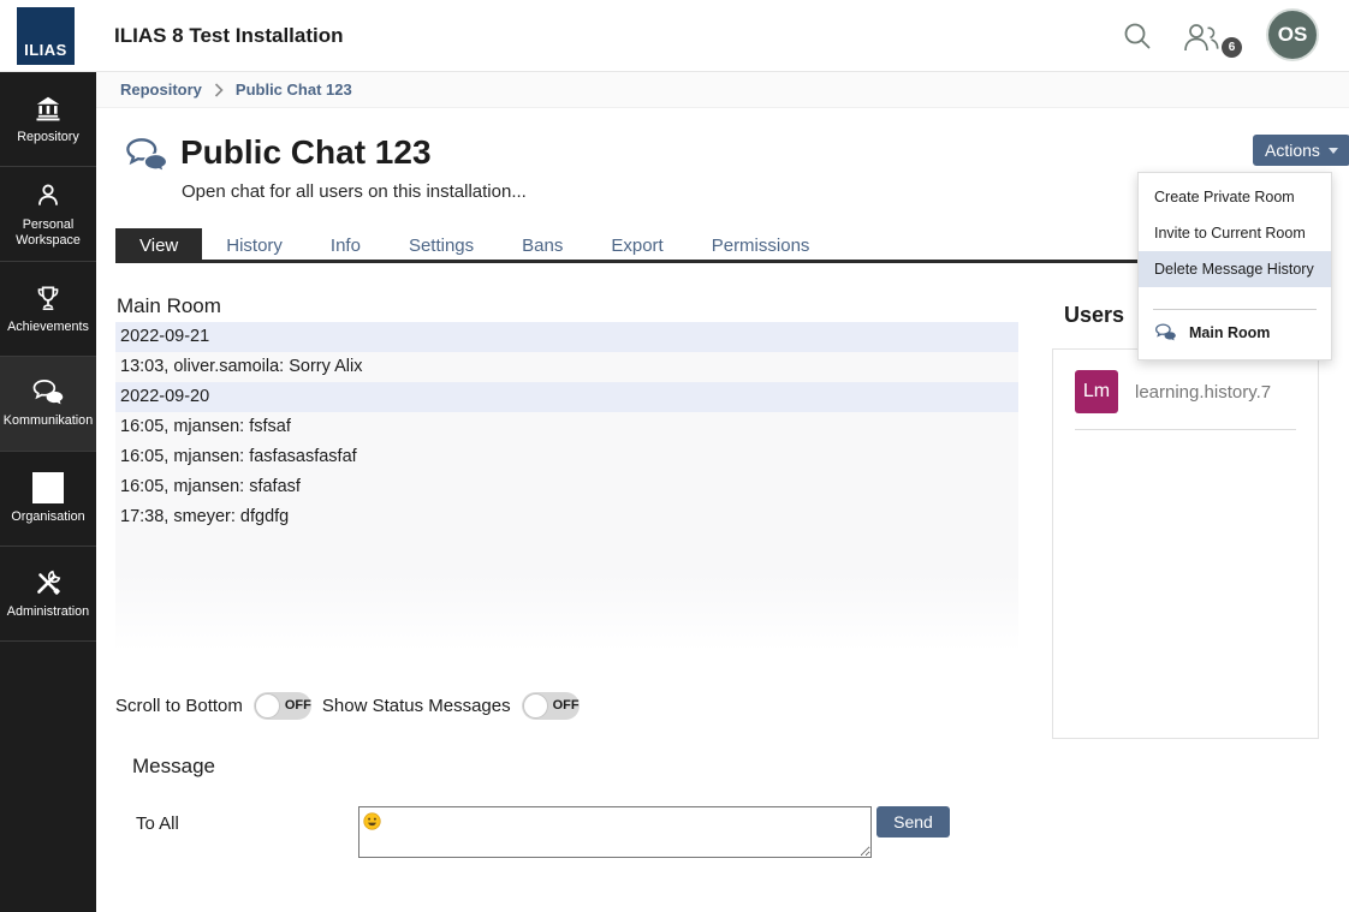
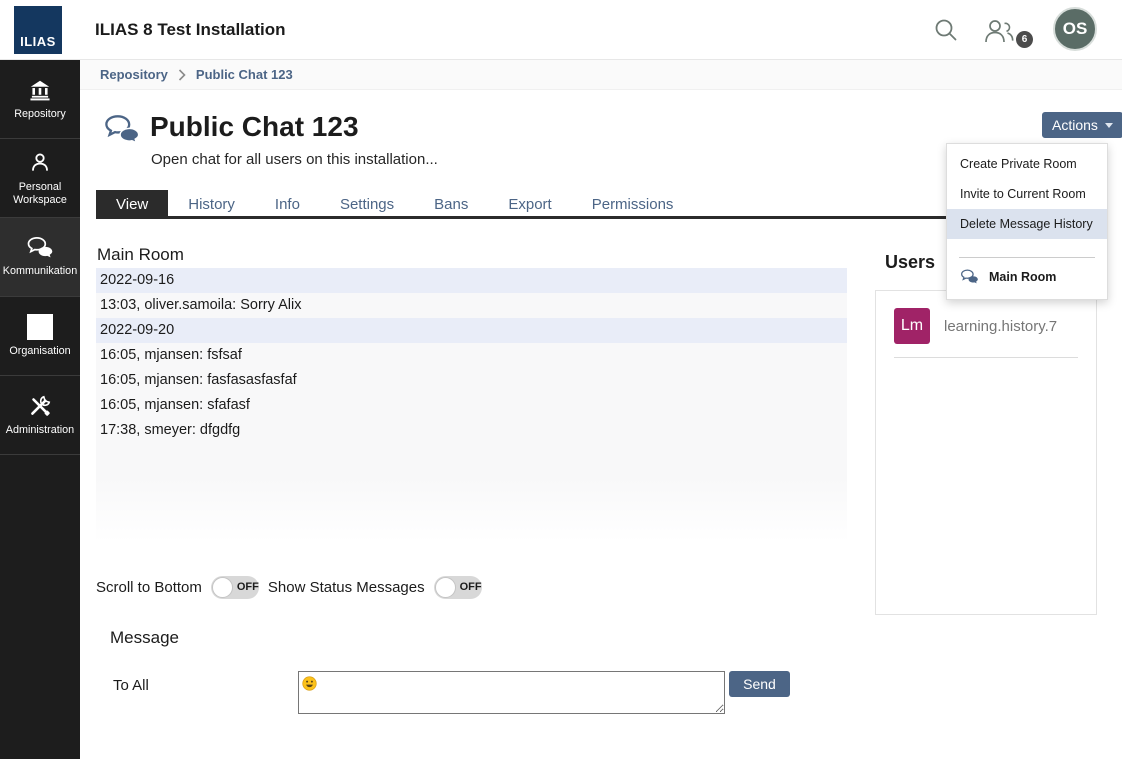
  ILIAS
  ILIAS 8 Test Installation
  6
  OS
  Repository
  Personal Workspace
- Achievements
  Kommunikation
  Organisation
  Administration
  Repository
  Public Chat 123
  Public Chat 123
  Open chat for all users on this installation...
  Actions
  Create Private Room
  Invite to Current Room
  Delete Message History
  Main Room
  View
  History
  Info
  Settings
  Bans
  Export
  Permissions
  Main Room
- 2022-09-21
+ 2022-09-16
  13:03, oliver.samoila: Sorry Alix
  2022-09-20
  16:05, mjansen: fsfsaf
  16:05, mjansen: fasfasasfasfaf
  16:05, mjansen: sfafasf
  17:38, smeyer: dfgdfg
  Scroll to Bottom
  OFF
  Show Status Messages
  OFF
  Message
  To All
  Send
  Users
  Lm
  learning.history.7
